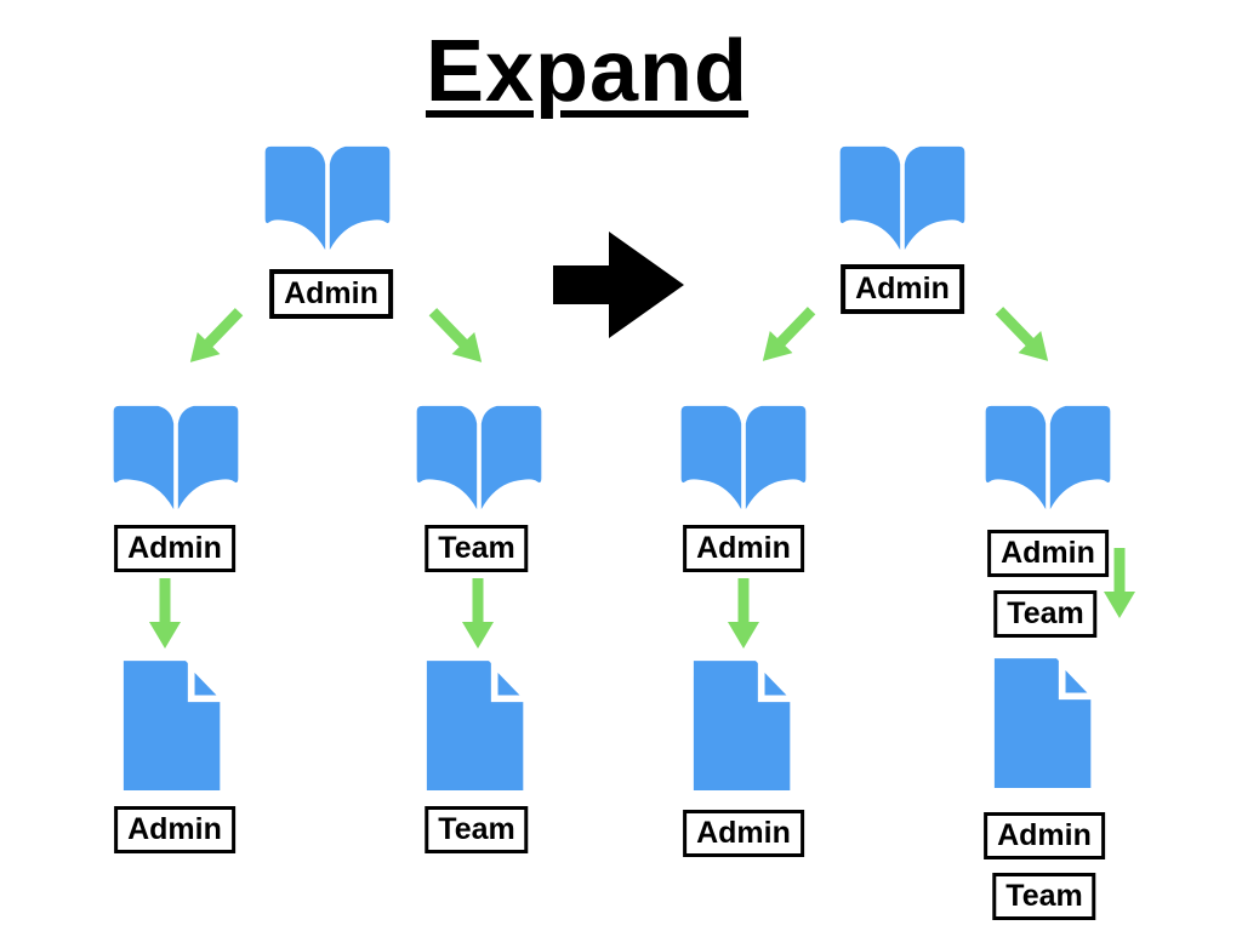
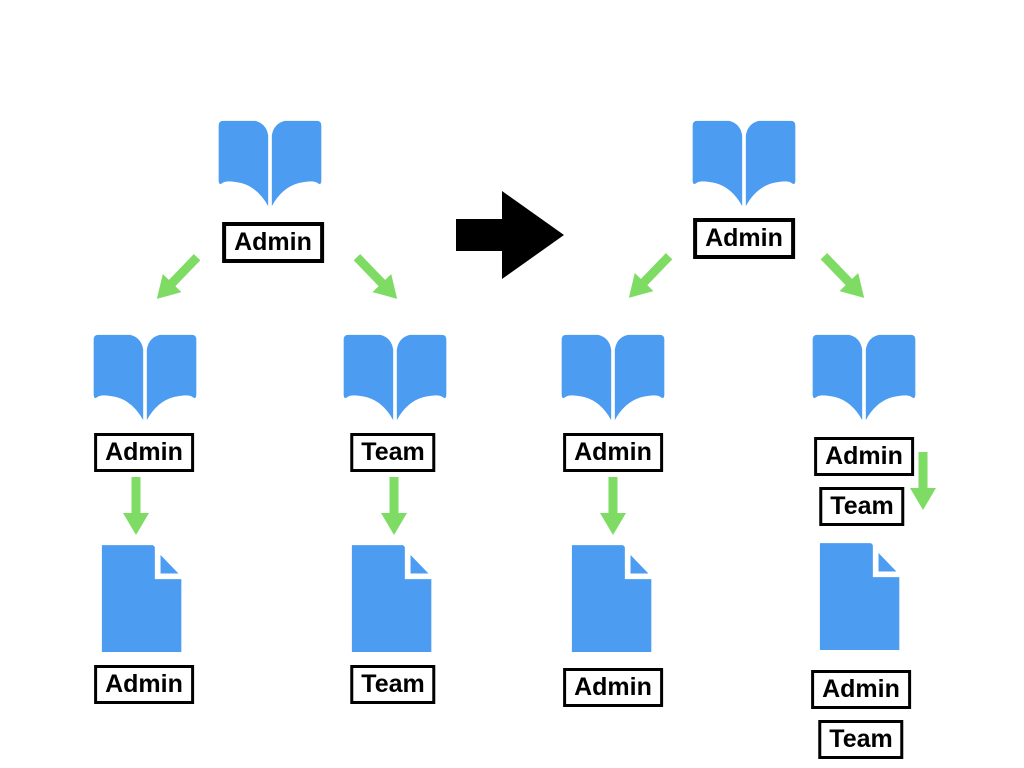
- Expand
  Admin
  Admin
  Admin
  Team
  Team
  Admin
  Admin
  Admin
  Admin
  Team
  Admin
  Team
